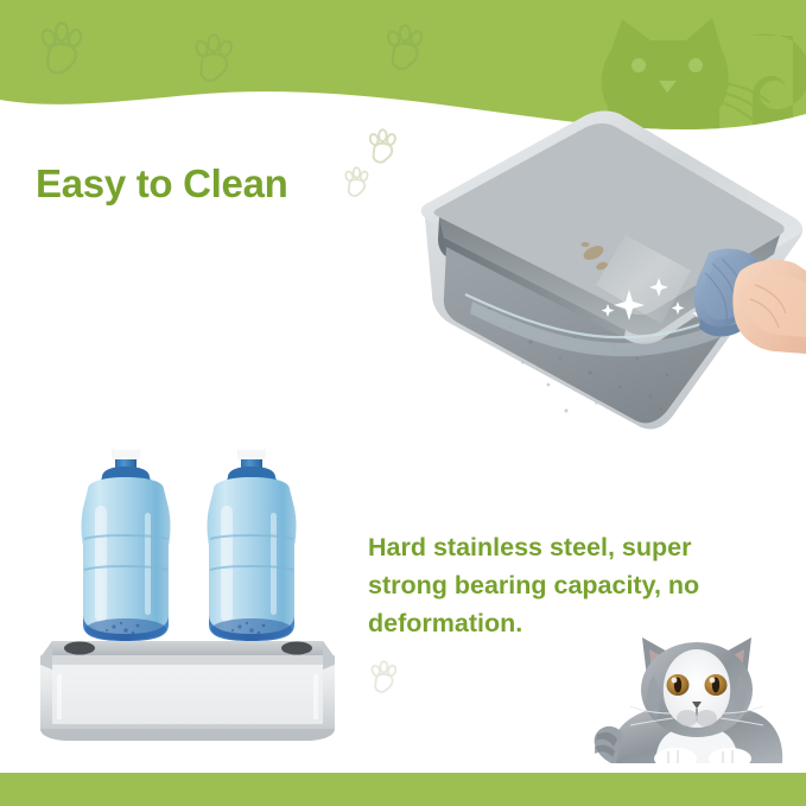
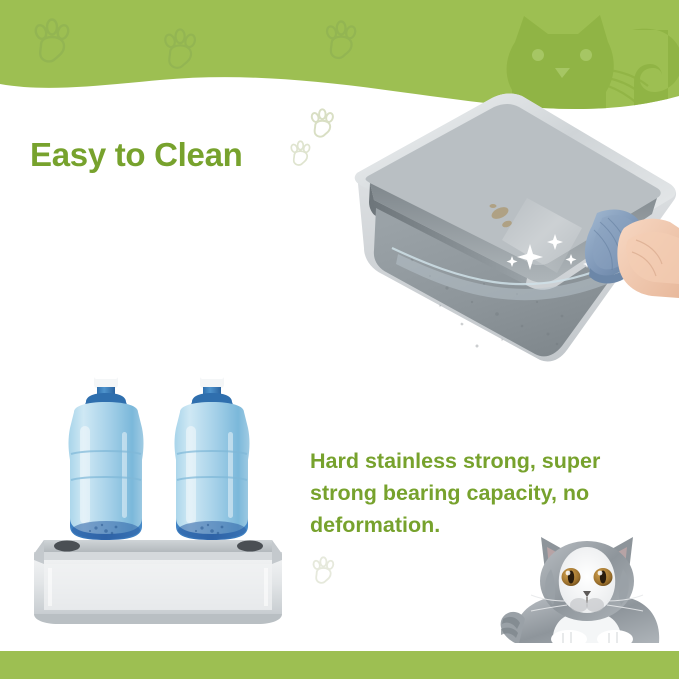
  Easy to Clean
- Hard stainless steel, super strong bearing capacity, no deformation.
+ Hard stainless strong, super strong bearing capacity, no deformation.
